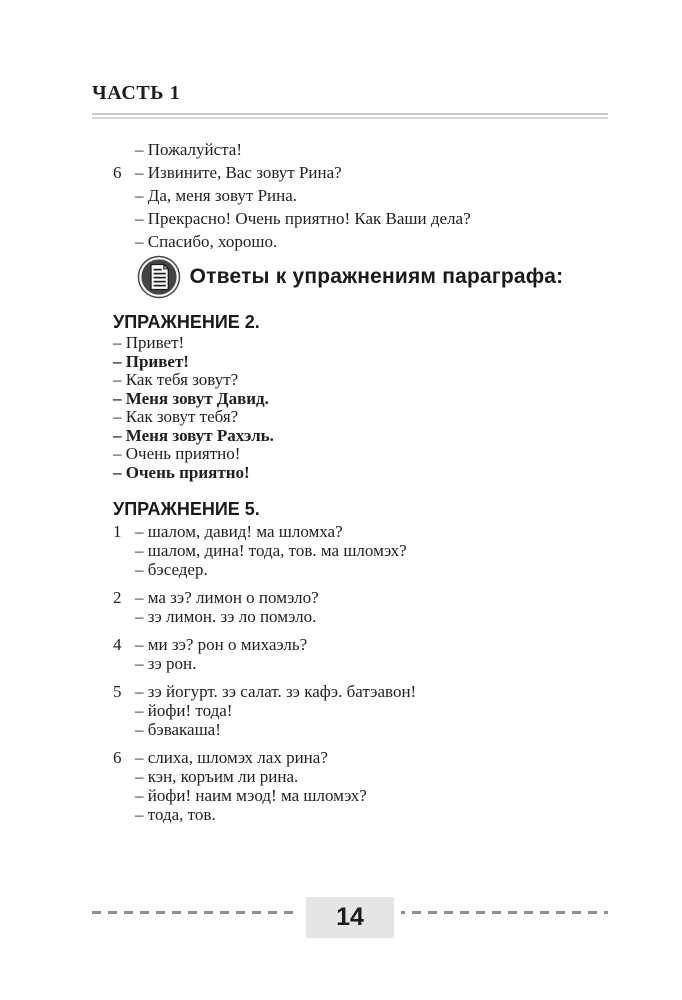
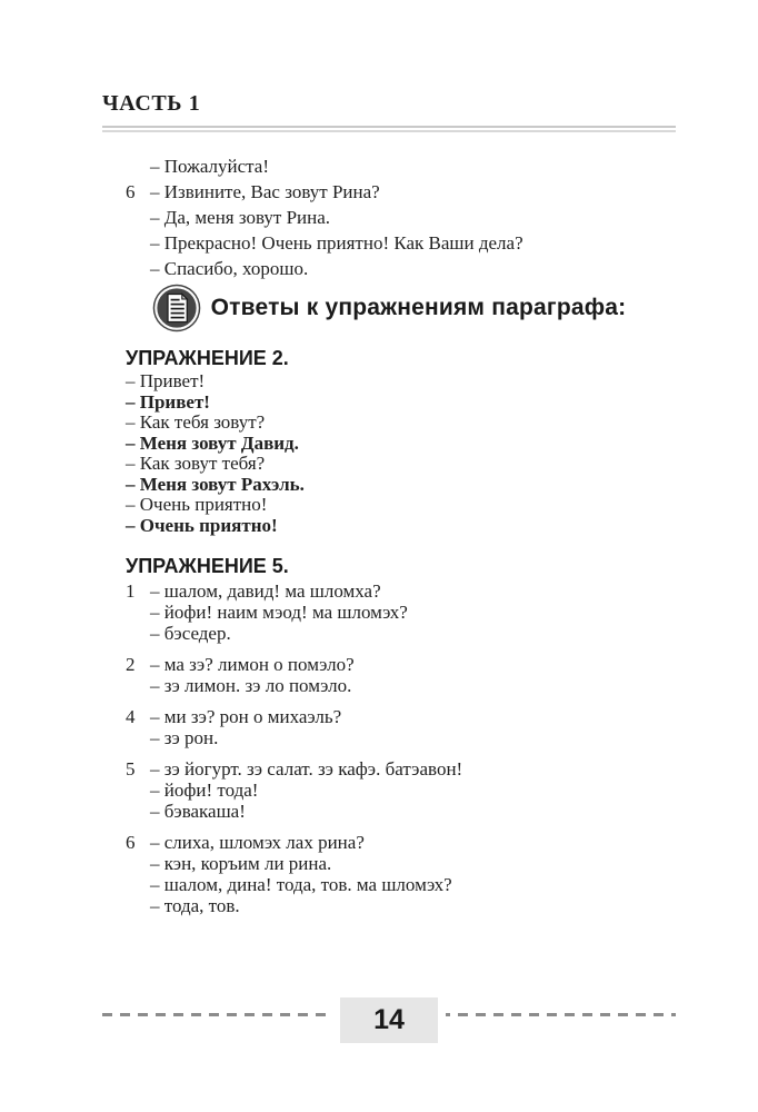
  ЧАСТЬ 1
  – Пожалуйста!
  6
  – Извините, Вас зовут Рина?
  – Да, меня зовут Рина.
  – Прекрасно! Очень приятно! Как Ваши дела?
  – Спасибо, хорошо.
  Ответы к упражнениям параграфа:
  УПРАЖНЕНИЕ 2.
  – Привет!
  – Привет!
  – Как тебя зовут?
  – Меня зовут Давид.
  – Как зовут тебя?
  – Меня зовут Рахэль.
  – Очень приятно!
  – Очень приятно!
  УПРАЖНЕНИЕ 5.
  1
  – шалом, давид! ма шломха?
- – шалом, дина! тода, тов. ма шломэх?
+ – йофи! наим мэод! ма шломэх?
  – бэседер.
  2
  – ма зэ? лимон о помэло?
  – зэ лимон. зэ ло помэло.
  4
  – ми зэ? рон о михаэль?
  – зэ рон.
  5
  – зэ йогурт. зэ салат. зэ кафэ. батэавон!
  – йофи! тода!
  – бэвакаша!
  6
  – слиха, шломэх лах рина?
  – кэн, коръим ли рина.
- – йофи! наим мэод! ма шломэх?
+ – шалом, дина! тода, тов. ма шломэх?
  – тода, тов.
  14
